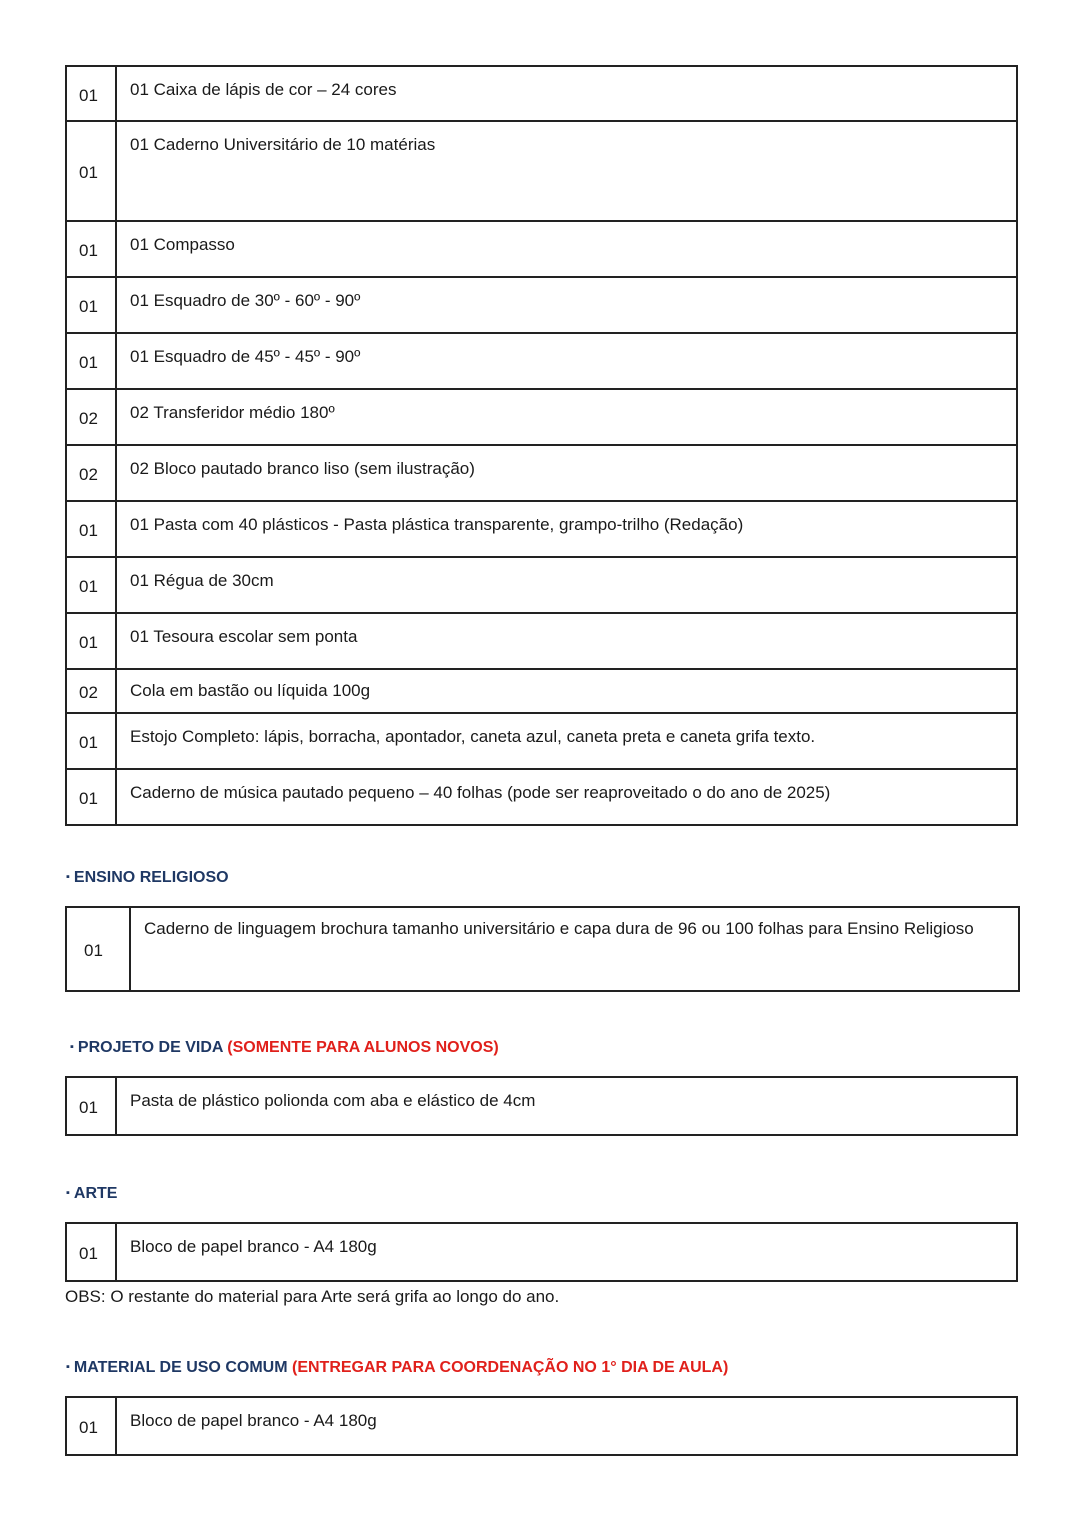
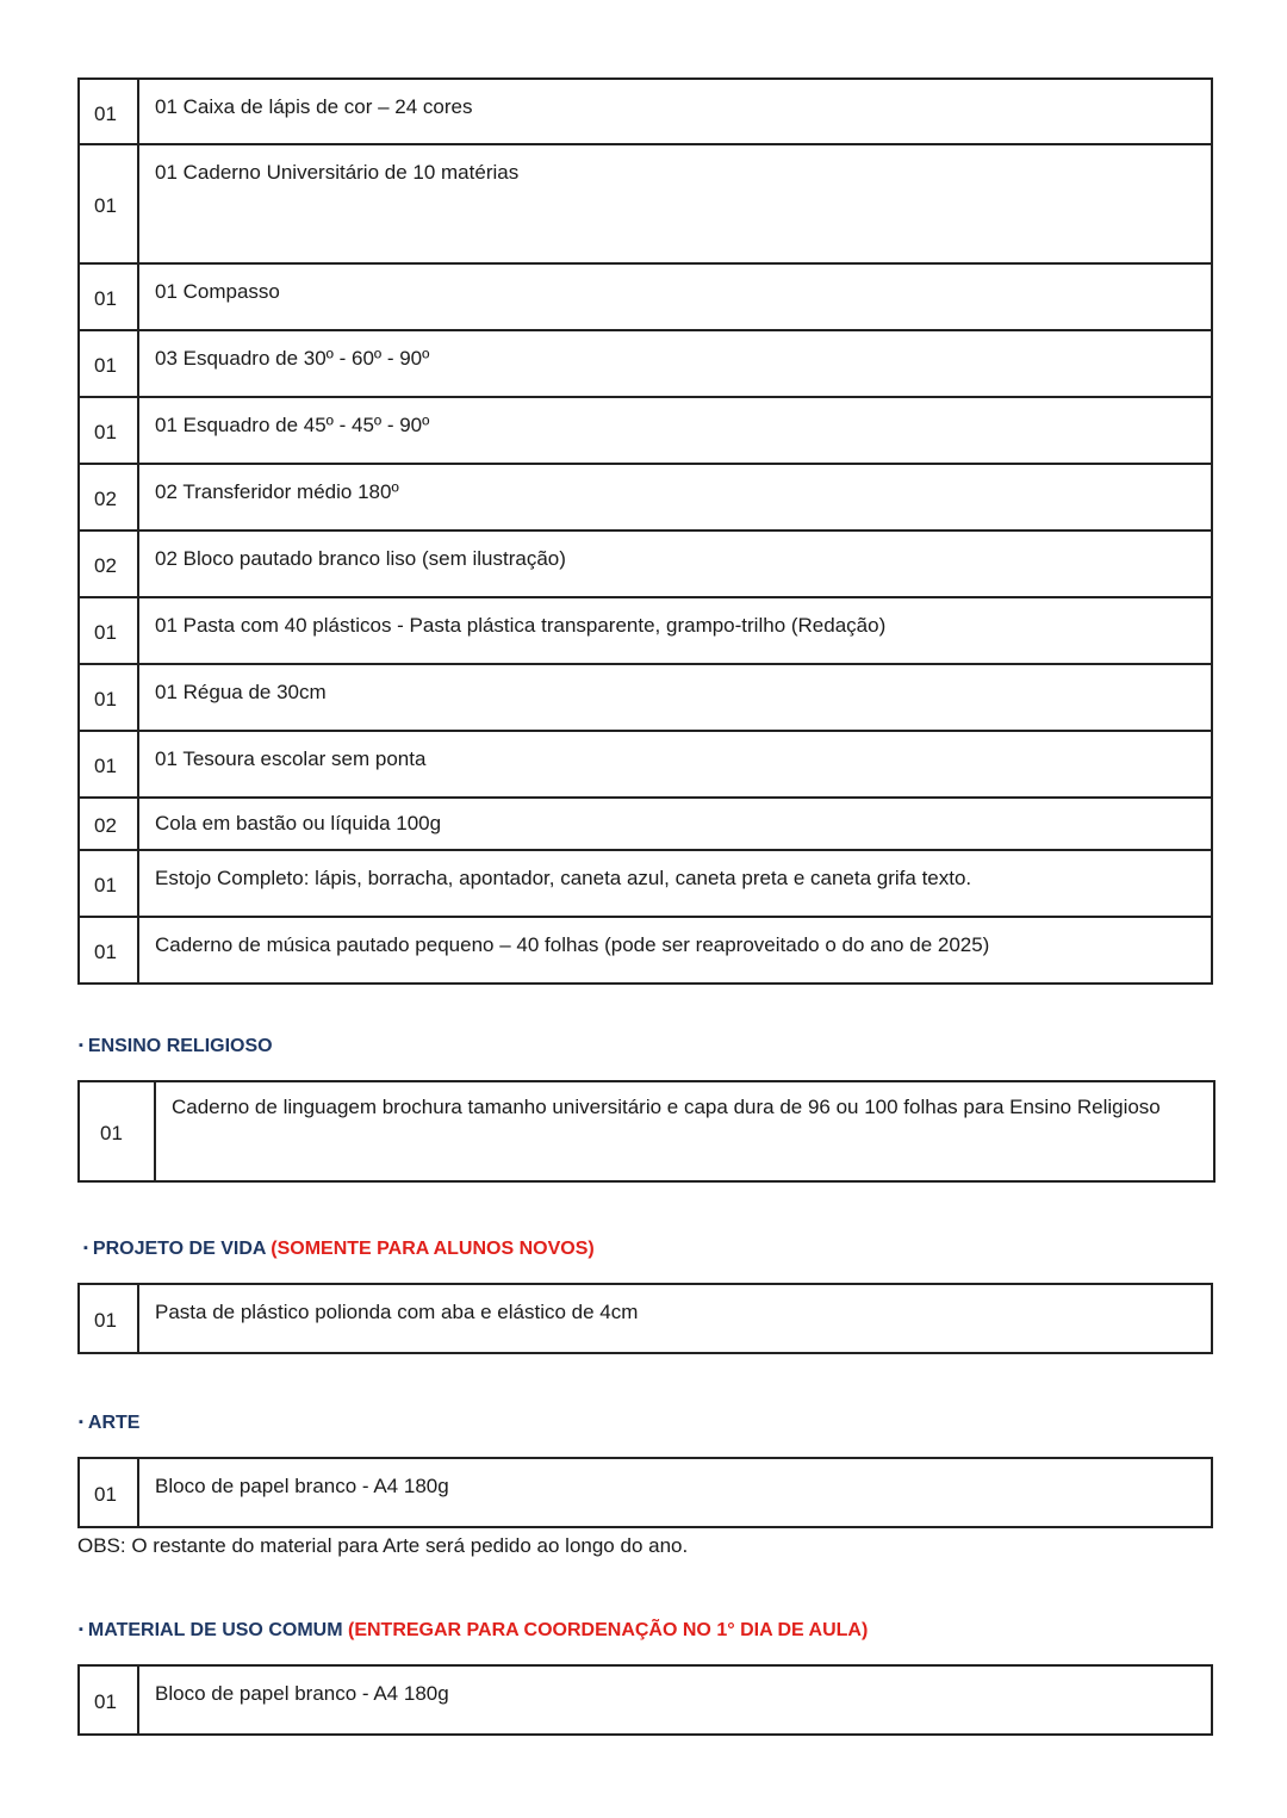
  01	01 Caixa de lápis de cor – 24 cores
  01	01 Caderno Universitário de 10 matérias
  01	01 Compasso
- 01	01 Esquadro de 30º - 60º - 90º
+ 01	03 Esquadro de 30º - 60º - 90º
  01	01 Esquadro de 45º - 45º - 90º
  02	02 Transferidor médio 180º
  02	02 Bloco pautado branco liso (sem ilustração)
  01	01 Pasta com 40 plásticos - Pasta plástica transparente, grampo-trilho (Redação)
  01	01 Régua de 30cm
  01	01 Tesoura escolar sem ponta
  02	Cola em bastão ou líquida 100g
  01	Estojo Completo: lápis, borracha, apontador, caneta azul, caneta preta e caneta grifa texto.
  01	Caderno de música pautado pequeno – 40 folhas (pode ser reaproveitado o do ano de 2025)
  ▪ ENSINO RELIGIOSO
  01	Caderno de linguagem brochura tamanho universitário e capa dura de 96 ou 100 folhas para Ensino Religioso
  ▪ PROJETO DE VIDA (SOMENTE PARA ALUNOS NOVOS)
  01	Pasta de plástico polionda com aba e elástico de 4cm
  ▪ ARTE
  01	Bloco de papel branco - A4 180g
- OBS: O restante do material para Arte será grifa ao longo do ano.
+ OBS: O restante do material para Arte será pedido ao longo do ano.
  ▪ MATERIAL DE USO COMUM (ENTREGAR PARA COORDENAÇÃO NO 1° DIA DE AULA)
  01	Bloco de papel branco - A4 180g
